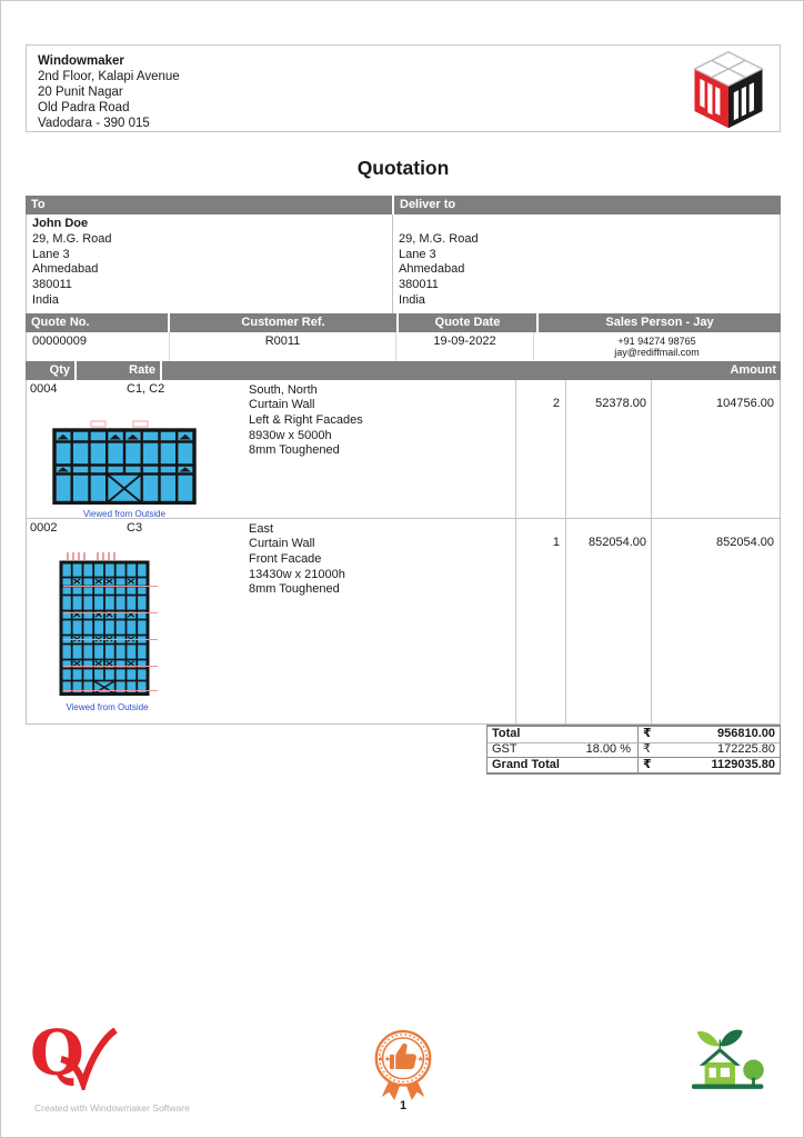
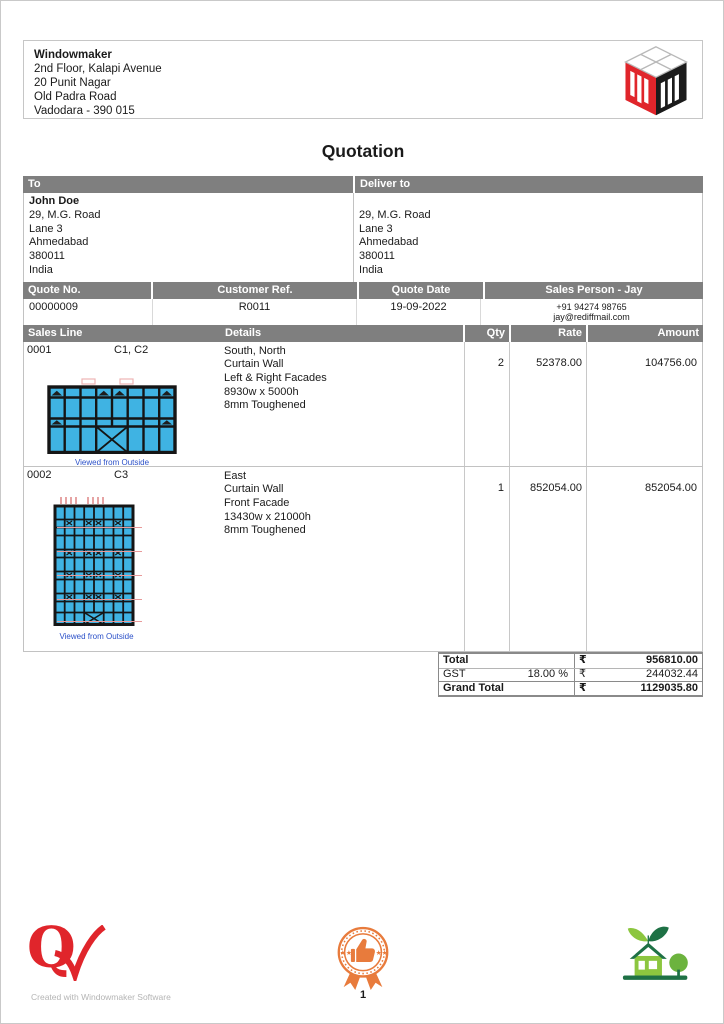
  Windowmaker
  2nd Floor, Kalapi Avenue
  20 Punit Nagar
  Old Padra Road
  Vadodara - 390 015
  Quotation
  To
  Deliver to
  John Doe
  29, M.G. Road
  Lane 3
  Ahmedabad
  380011
  India
  29, M.G. Road
  Lane 3
  Ahmedabad
  380011
  India
  Quote No.
  Customer Ref.
  Quote Date
  Sales Person - Jay
  00000009
  R0011
  19-09-2022
  +91 94274 98765
  jay@rediffmail.com
+ Sales Line
+ Details
  Qty
  Rate
  Amount
- 0004
+ 0001
  C1, C2
  Viewed from Outside
  South, North
  Curtain Wall
  Left & Right Facades
  8930w x 5000h
  8mm Toughened
  2
  52378.00
  104756.00
  0002
  C3
  Viewed from Outside
  East
  Curtain Wall
  Front Facade
  13430w x 21000h
  8mm Toughened
  1
  852054.00
  852054.00
  Total
  ₹
  956810.00
  GST
  18.00 %
  ₹
- 172225.80
+ 244032.44
  Grand Total
  ₹
  1129035.80
  Q
  ★★
  ★★
  Created with Windowmaker Software
  1
